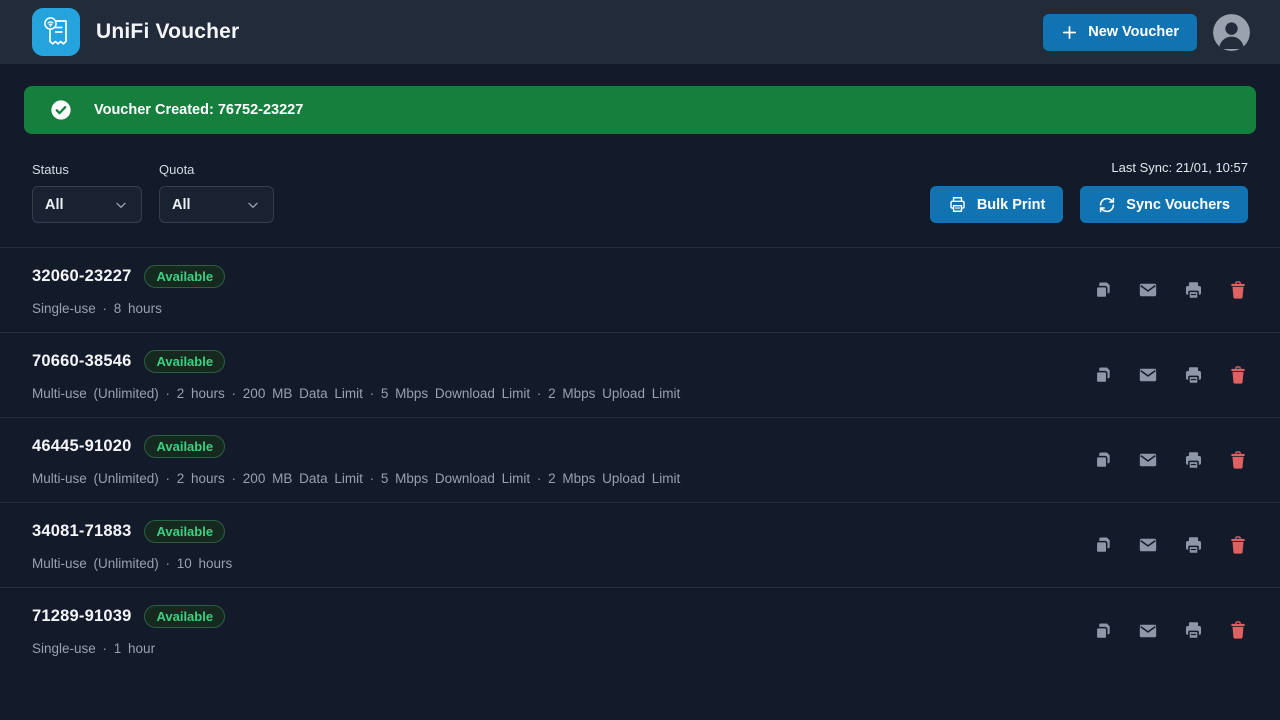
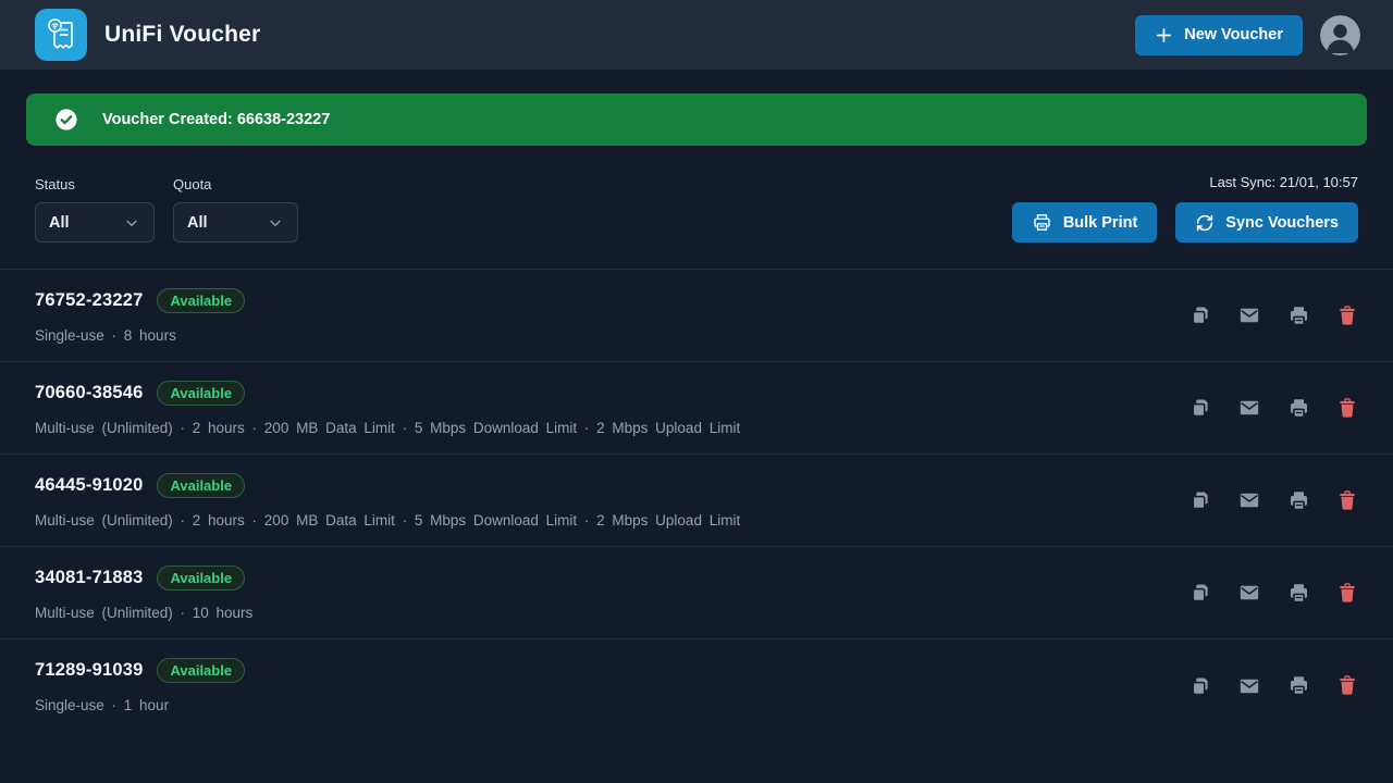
  UniFi Voucher
  New Voucher
- Voucher Created: 76752-23227
+ Voucher Created: 66638-23227
  Status
  All
  Quota
  All
  Last Sync: 21/01, 10:57
  Bulk Print
  Sync Vouchers
- 32060-23227
+ 76752-23227
  Available
  Single-use · 8 hours
  70660-38546
  Available
  Multi-use (Unlimited) · 2 hours · 200 MB Data Limit · 5 Mbps Download Limit · 2 Mbps Upload Limit
  46445-91020
  Available
  Multi-use (Unlimited) · 2 hours · 200 MB Data Limit · 5 Mbps Download Limit · 2 Mbps Upload Limit
  34081-71883
  Available
  Multi-use (Unlimited) · 10 hours
  71289-91039
  Available
  Single-use · 1 hour
